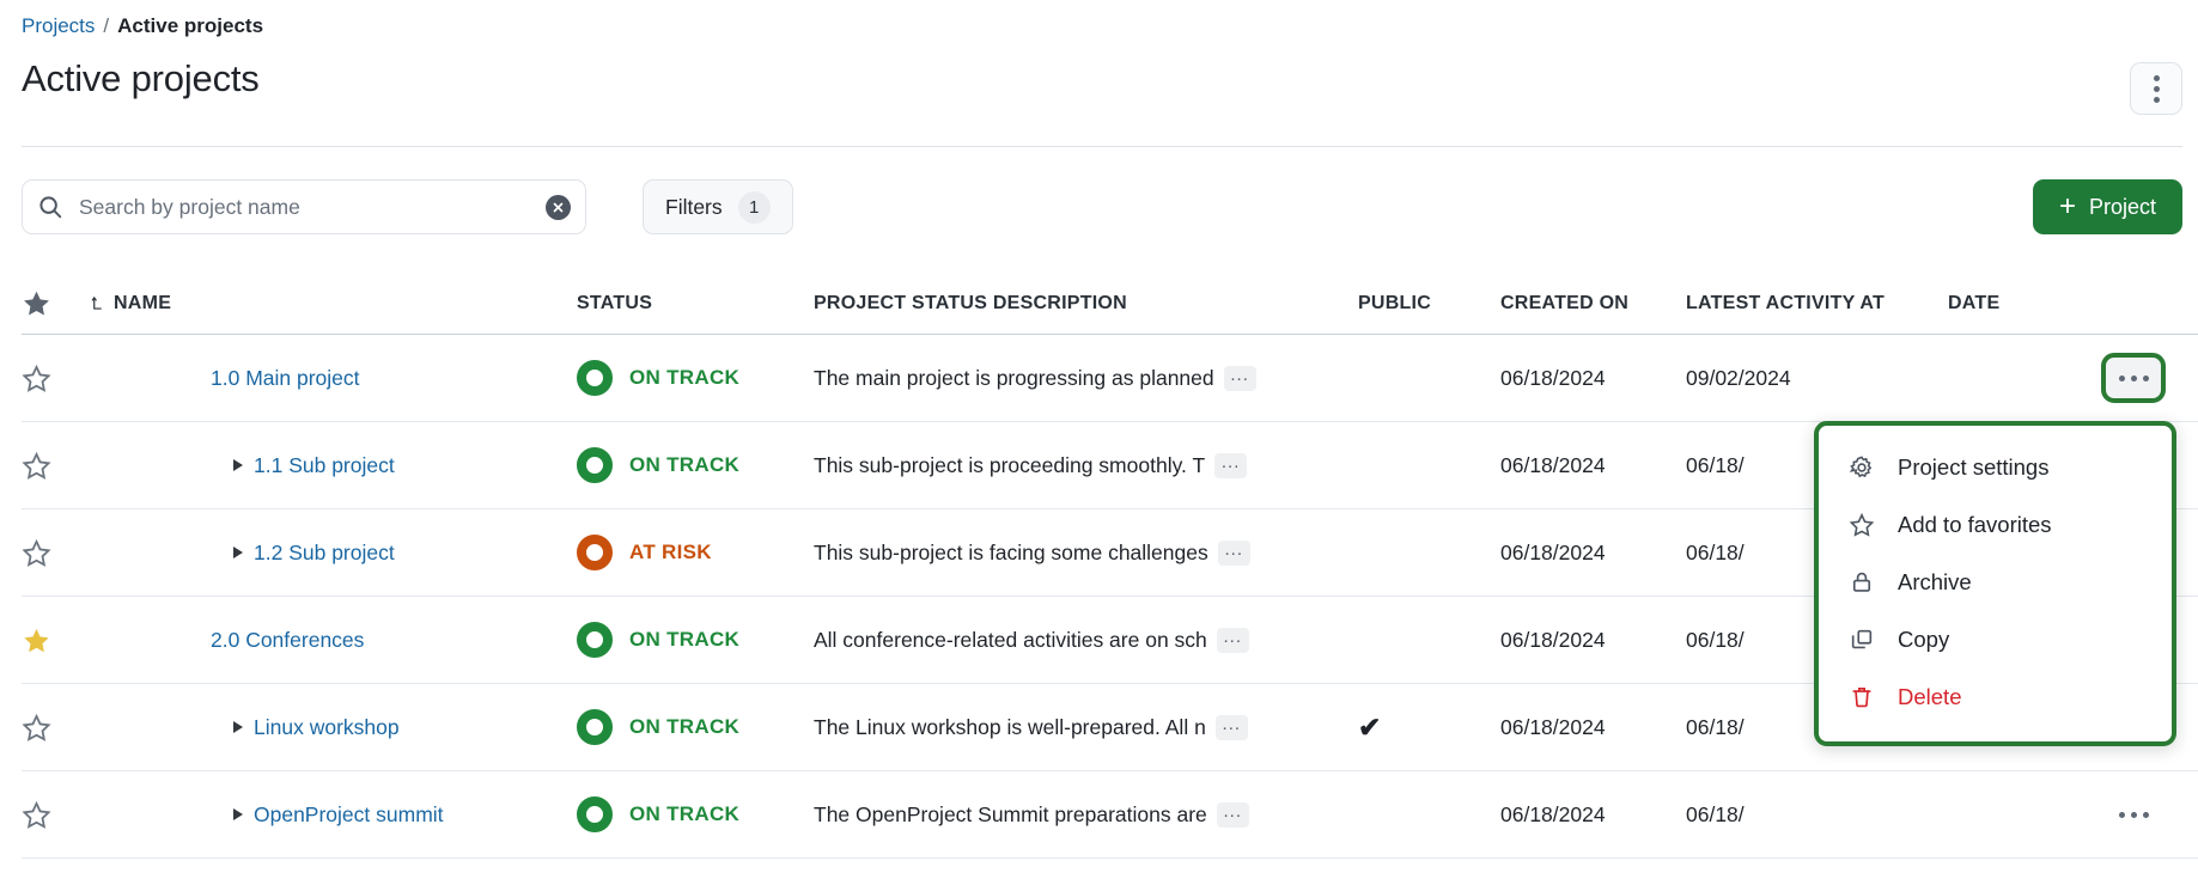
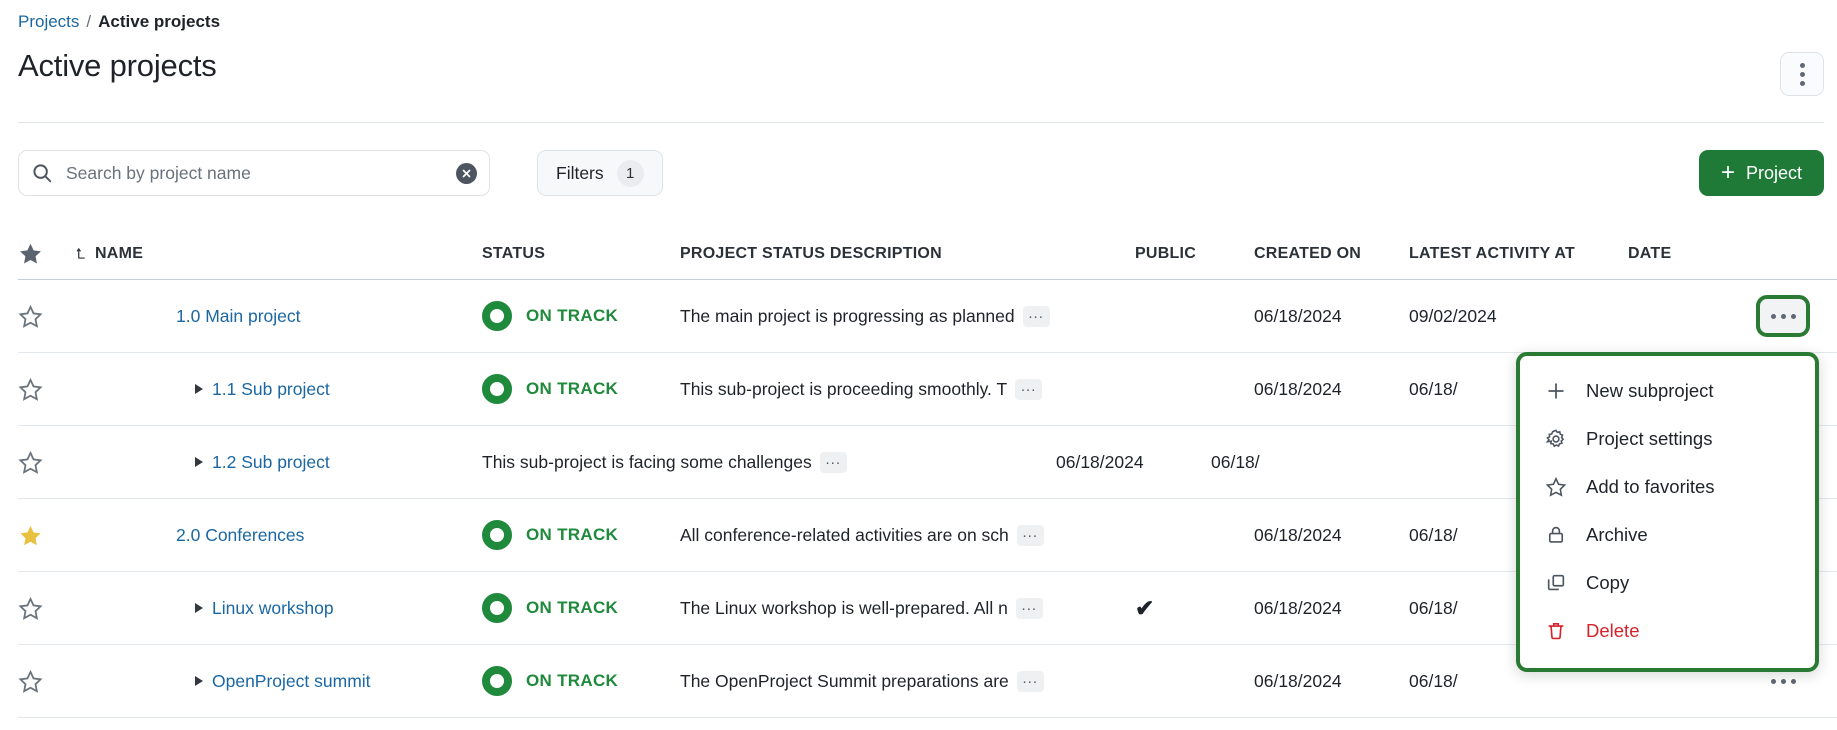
  Projects
  /
  Active projects
  Active projects
  Search by project name
  Filters
  1
  +
  Project
  NAME
  STATUS
  PROJECT STATUS DESCRIPTION
  PUBLIC
  CREATED ON
  LATEST ACTIVITY AT
  DATE
  1.0 Main project
  ON TRACK
  The main project is progressing as planned
  ...
  06/18/2024
  09/02/2024
  1.1 Sub project
  ON TRACK
  This sub-project is proceeding smoothly. T
  ...
  06/18/2024
  06/18/
  1.2 Sub project
- AT RISK
  This sub-project is facing some challenges
  ...
  06/18/2024
  06/18/
  2.0 Conferences
  ON TRACK
  All conference-related activities are on sch
  ...
  06/18/2024
  06/18/
  Linux workshop
  ON TRACK
  The Linux workshop is well-prepared. All n
  ...
  ✔
  06/18/2024
  06/18/
  OpenProject summit
  ON TRACK
  The OpenProject Summit preparations are
  ...
  06/18/2024
  06/18/
+ New subproject
  Project settings
  Add to favorites
  Archive
  Copy
  Delete
